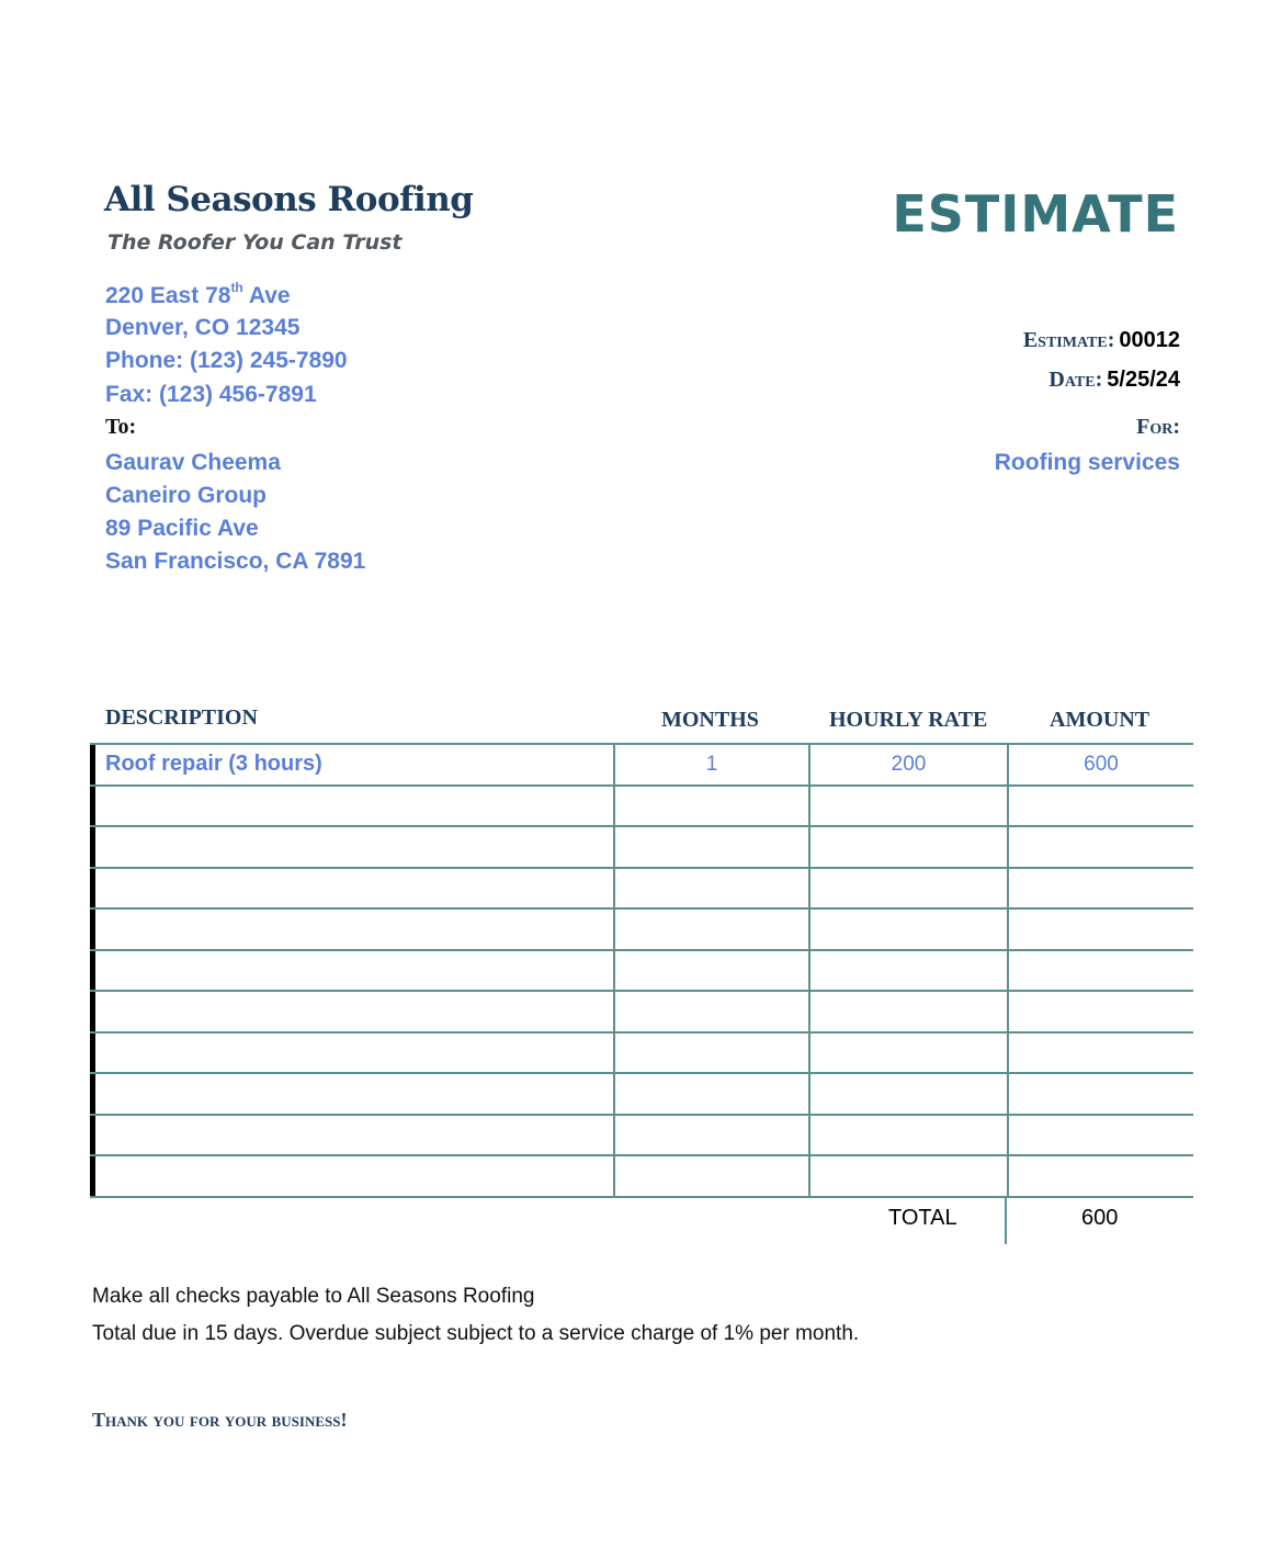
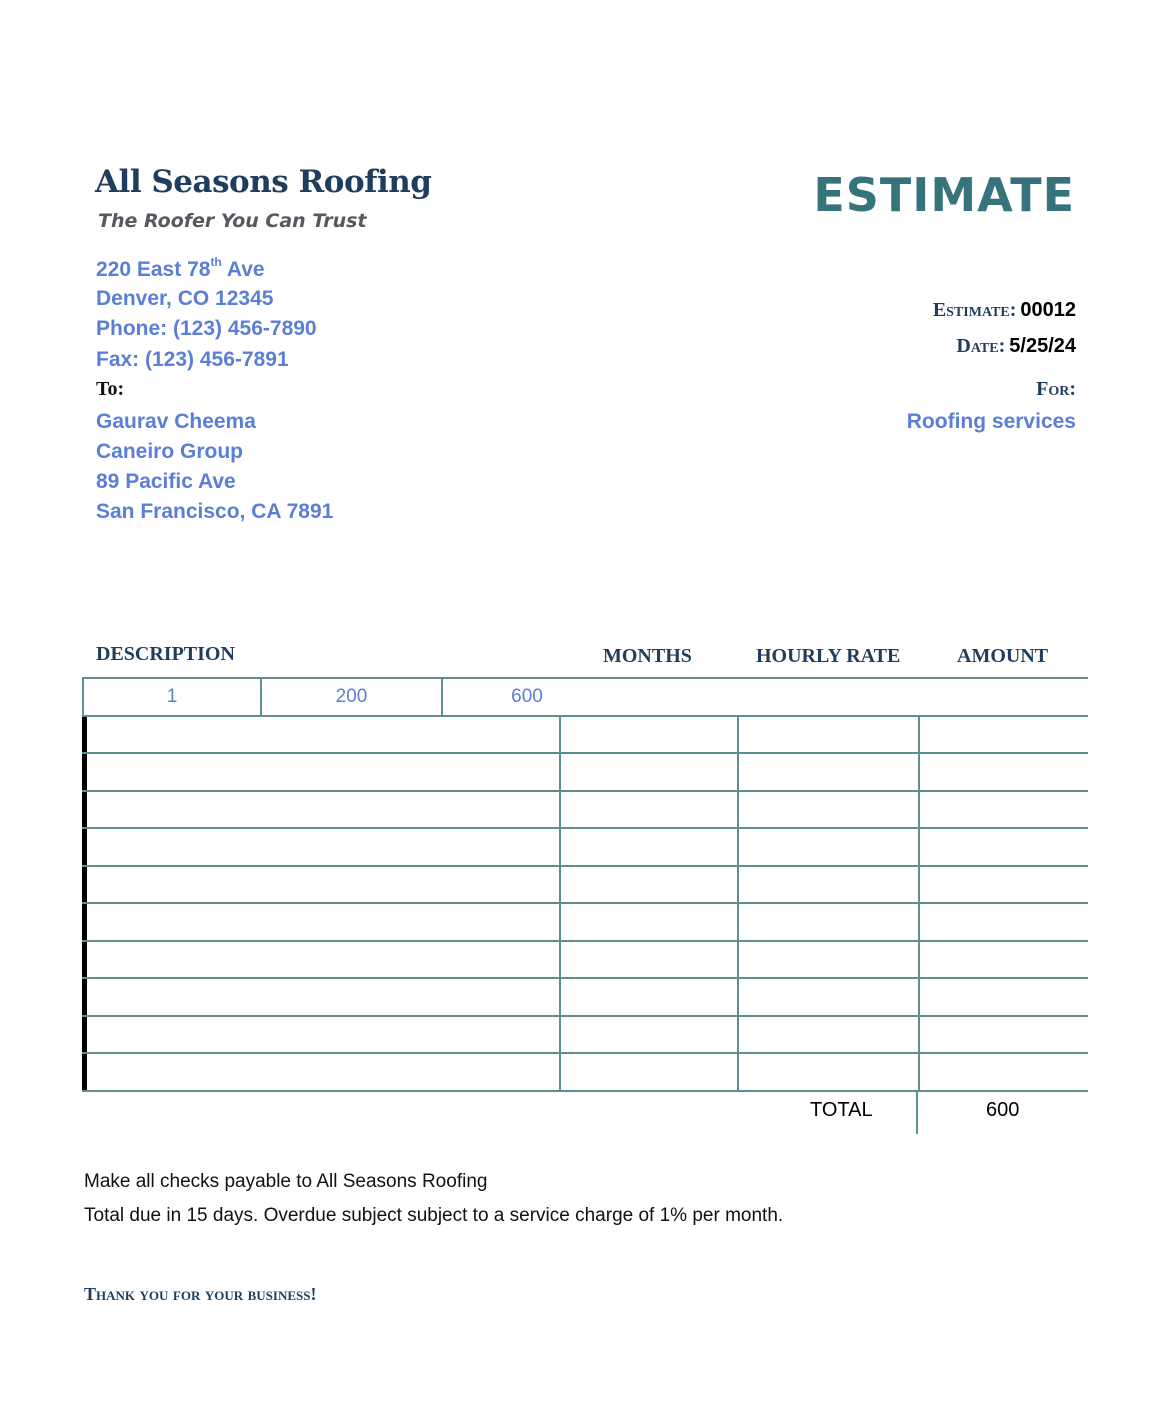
  All Seasons Roofing
  The Roofer You Can Trust
  220 East 78th Ave
  Denver, CO 12345
- Phone: (123) 245-7890
+ Phone: (123) 456-7890
  Fax: (123) 456-7891
  To:
  Gaurav Cheema
  Caneiro Group
  89 Pacific Ave
  San Francisco, CA 7891
  ESTIMATE
  Estimate: 00012
  Date: 5/25/24
  For:
  Roofing services
  DESCRIPTION
  MONTHS
  HOURLY RATE
  AMOUNT
- Roof repair (3 hours)
  1
  200
  600
  TOTAL
  600
  Make all checks payable to All Seasons Roofing
  Total due in 15 days. Overdue subject subject to a service charge of 1% per month.
  Thank you for your business!
